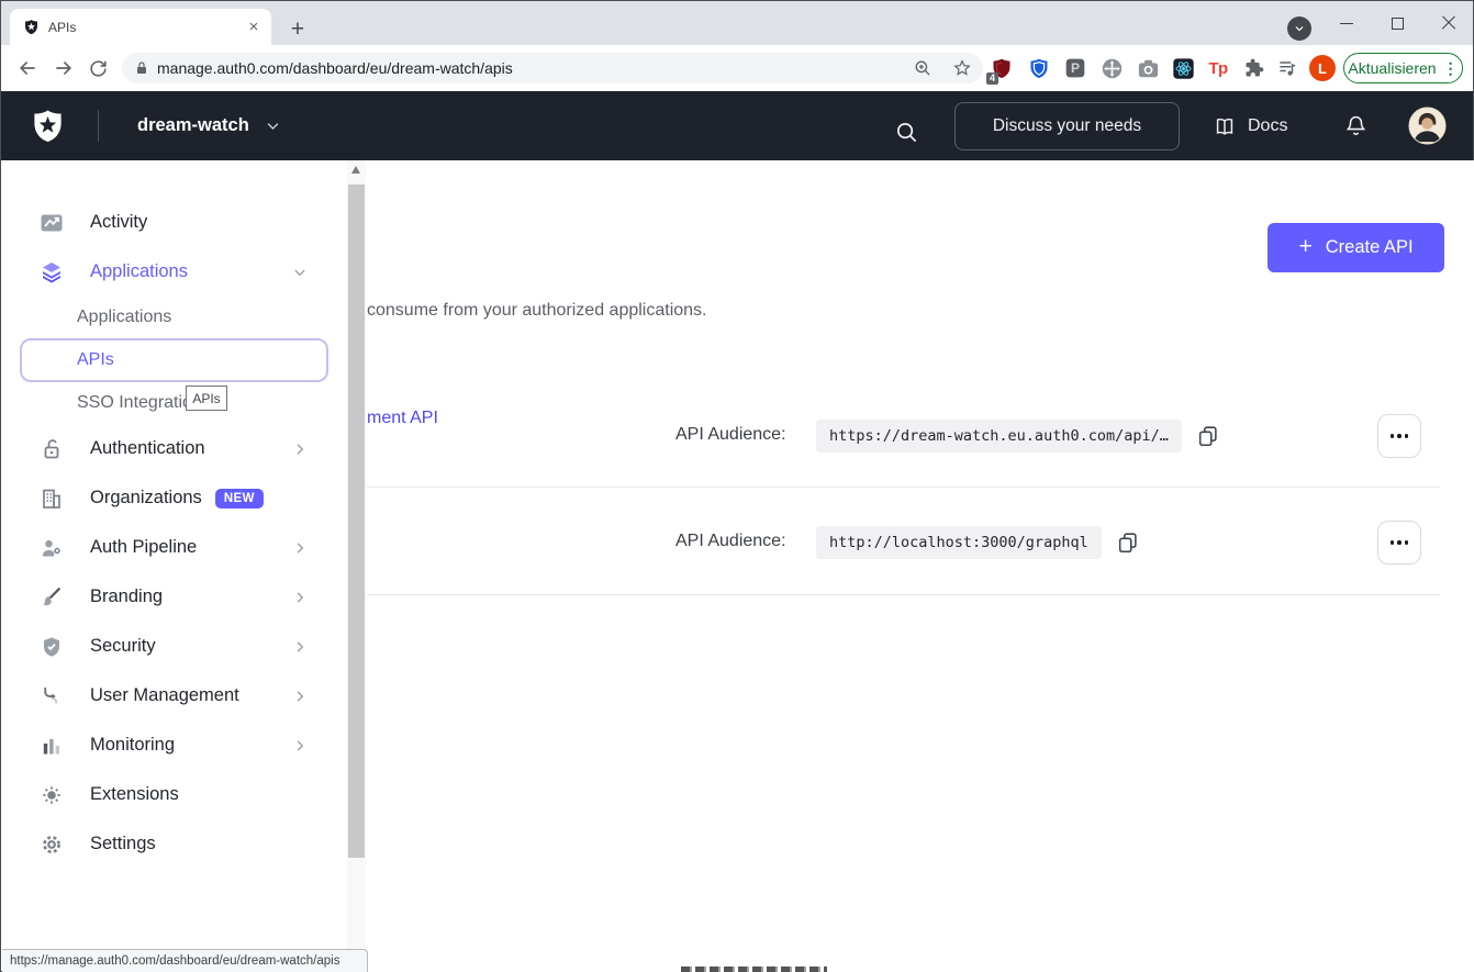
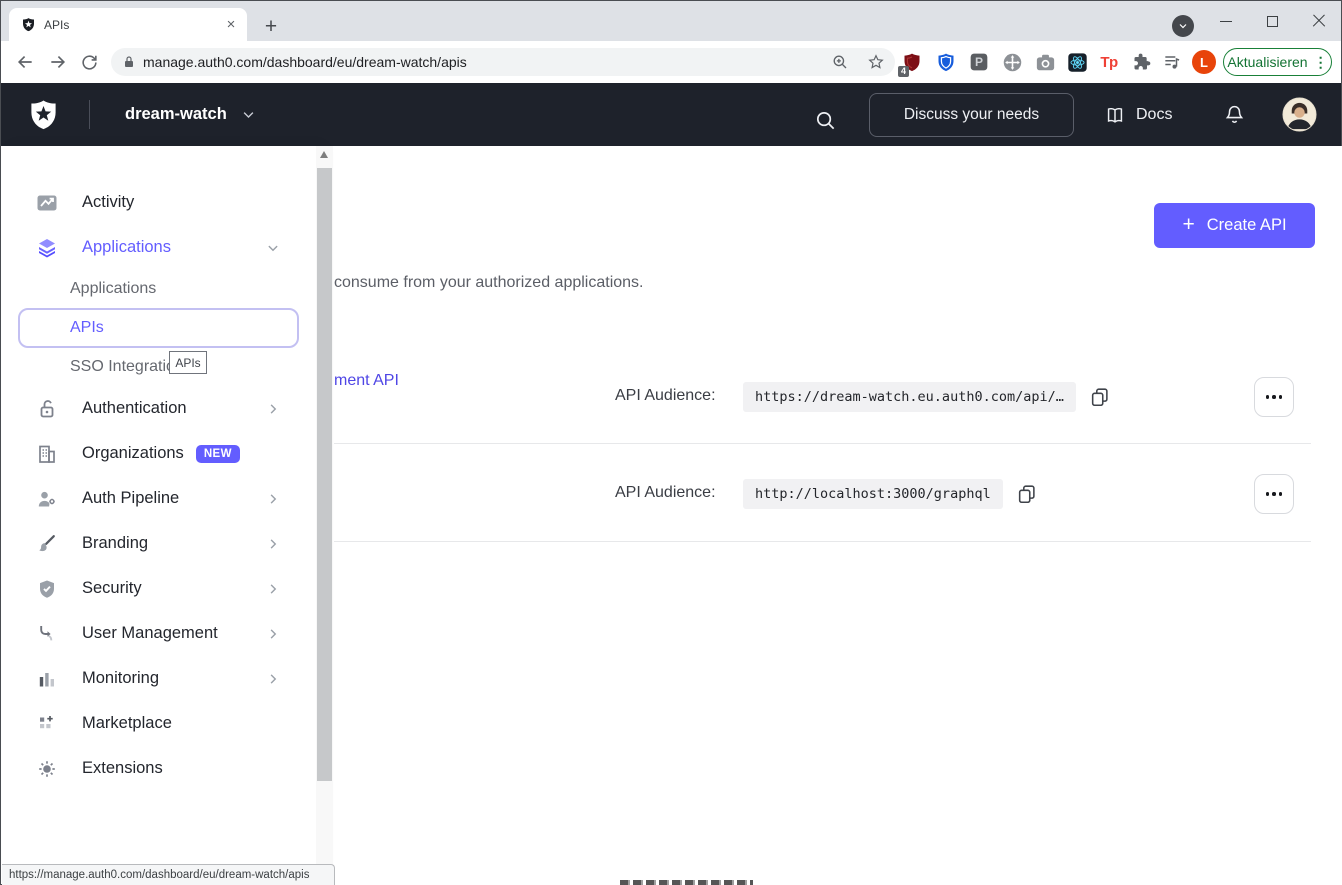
  APIs
  ×
  +
  manage.auth0.com/dashboard/eu/dream-watch/apis
  4
  P
  Tp
  L
  Aktualisieren
  ⋮
  dream-watch
  Discuss your needs
  Docs
  +
  Create API
  consume from your authorized applications.
  ment API
  API Audience:
  https://dream-watch.eu.auth0.com/api/…
  API Audience:
  http://localhost:3000/graphql
  Activity
  Applications
  Applications
  APIs
  SSO Integrati
  Authentication
  Organizations
  NEW
  Auth Pipeline
  Branding
  Security
  User Management
  Monitoring
+ Marketplace
  Extensions
- Settings
  APIs
  https://manage.auth0.com/dashboard/eu/dream-watch/apis
